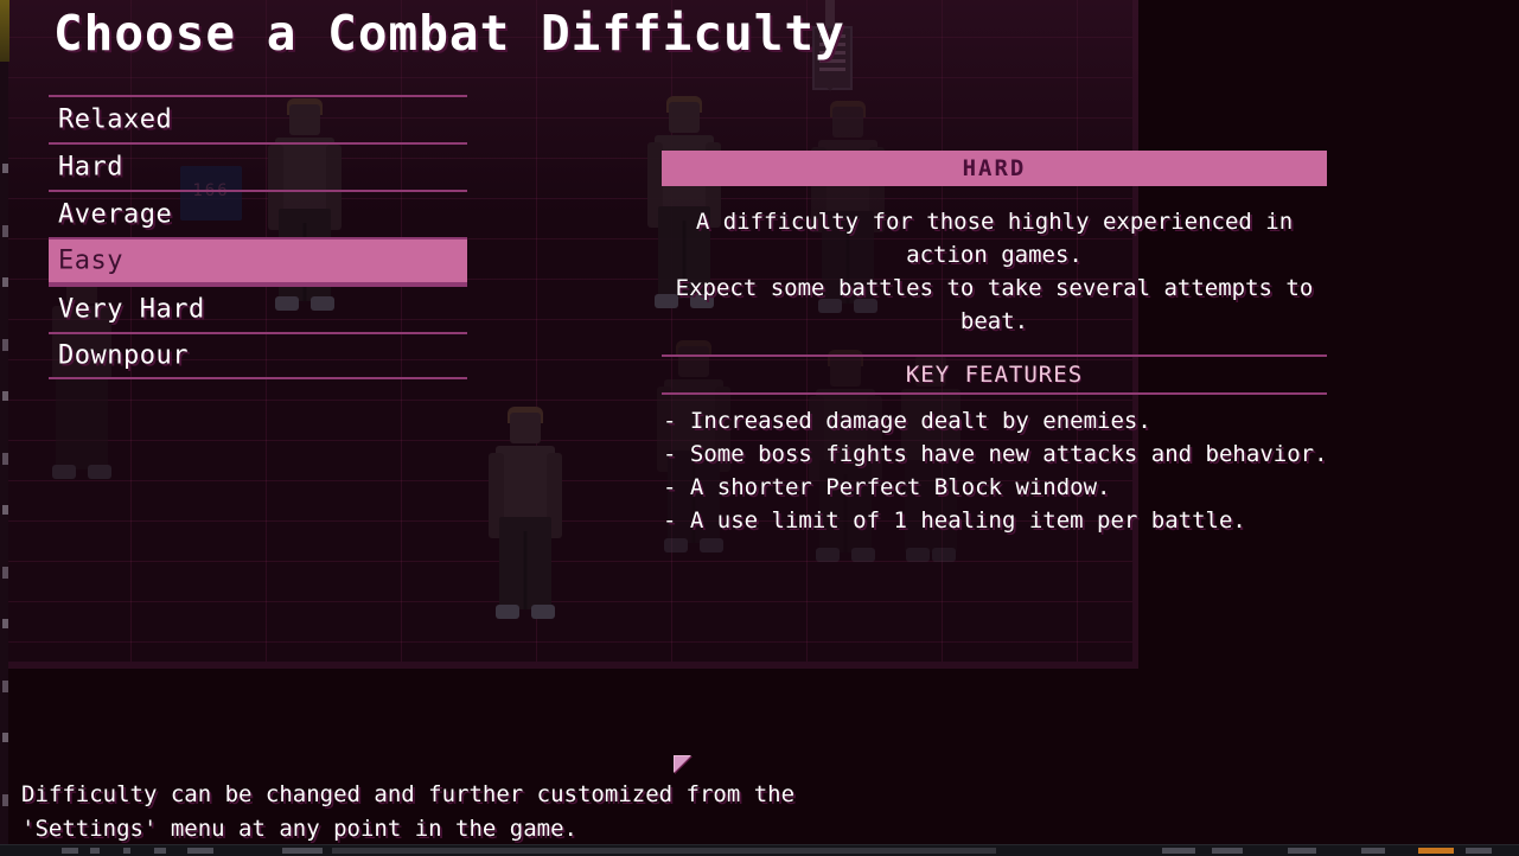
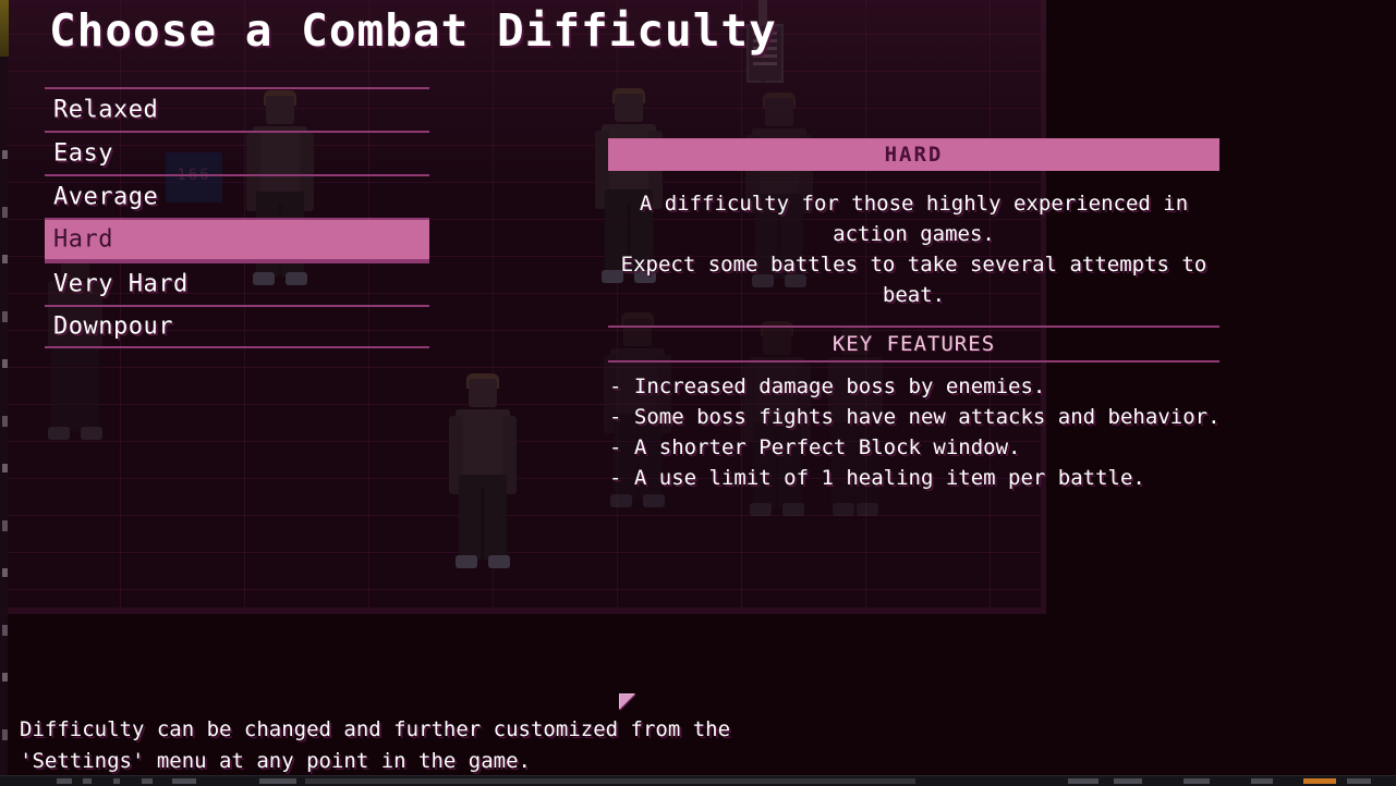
  166
  Choose a Combat Difficulty
  Relaxed
- Hard
+ Easy
  Average
- Easy
+ Hard
  Very Hard
  Downpour
  HARD
  A difficulty for those highly experienced in action games.
  Expect some battles to take several attempts to beat.
  KEY FEATURES
- - Increased damage dealt by enemies.
+ - Increased damage boss by enemies.
  - Some boss fights have new attacks and behavior.
  - A shorter Perfect Block window.
  - A use limit of 1 healing item per battle.
  Difficulty can be changed and further customized from the
  'Settings' menu at any point in the game.
